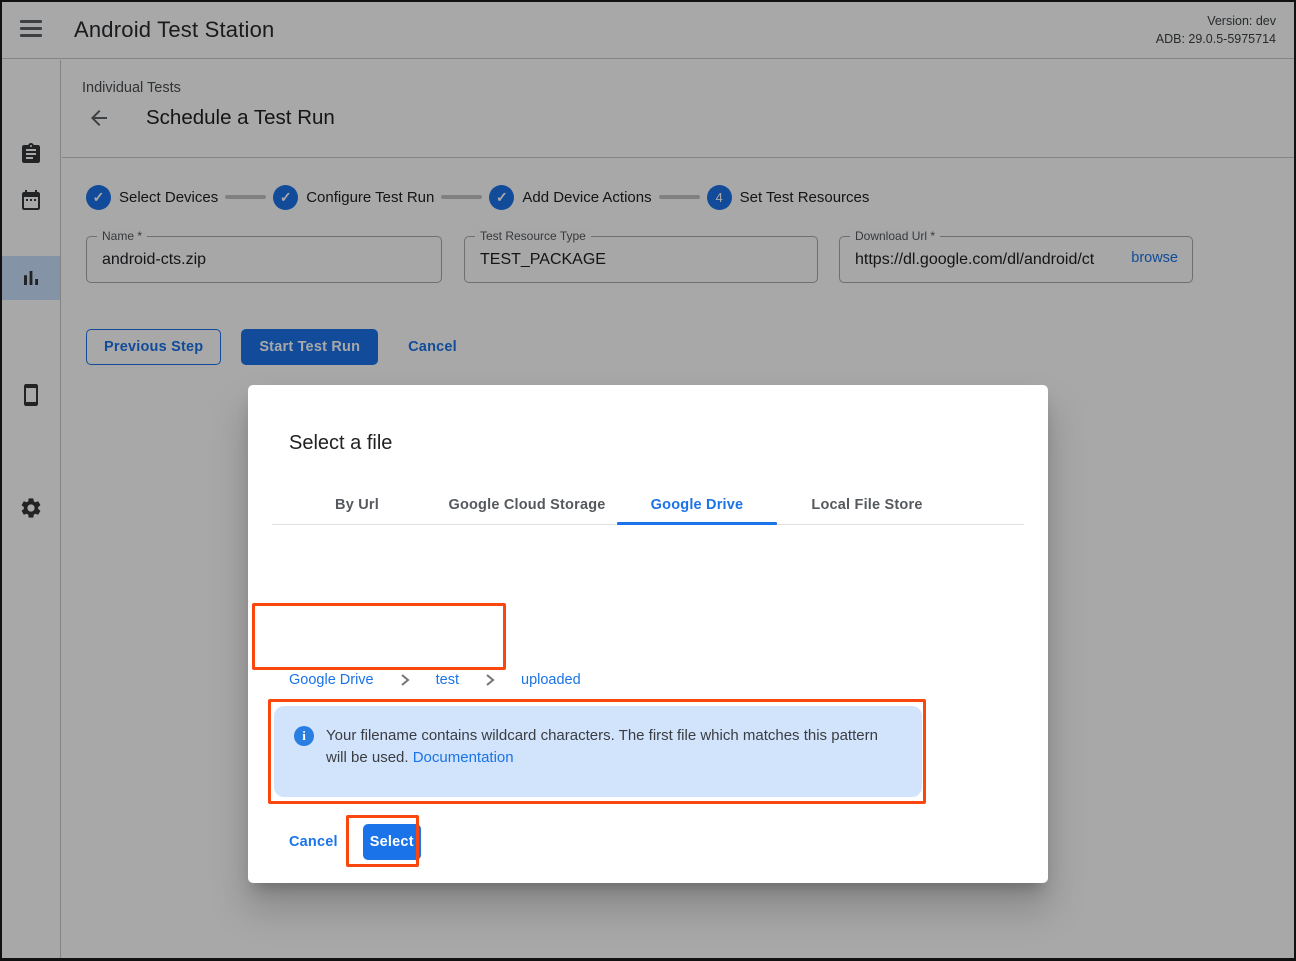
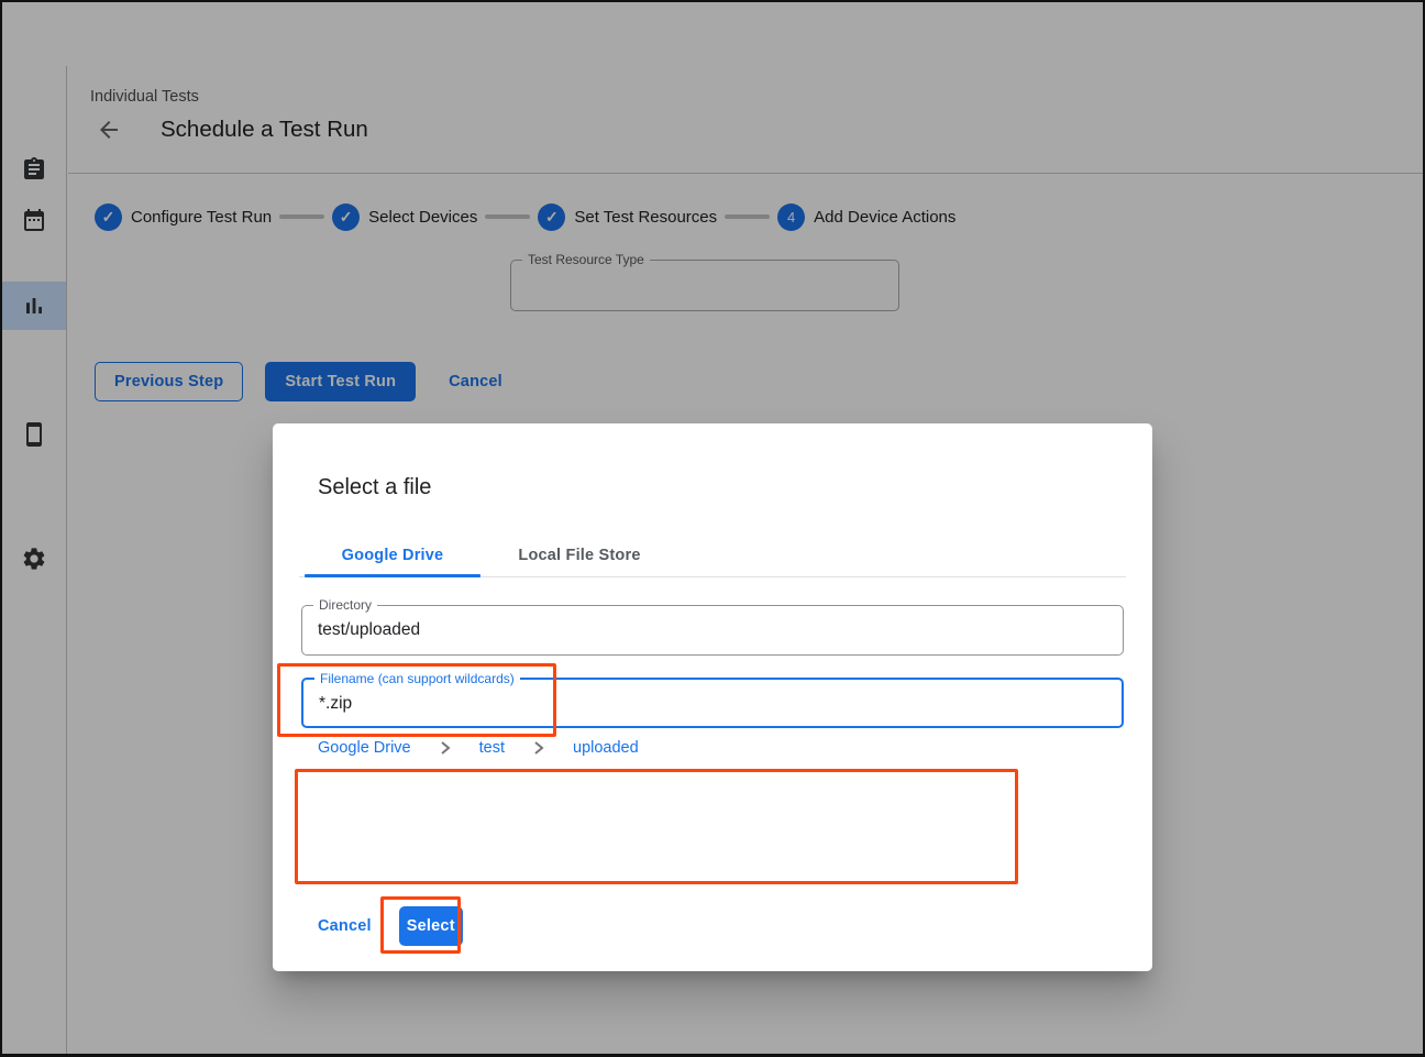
- Android Test Station
- Version: dev
- ADB: 29.0.5-5975714
  Individual Tests
  Schedule a Test Run
  ✓
- Select Devices
+ Configure Test Run
  ✓
- Configure Test Run
+ Select Devices
  ✓
- Add Device Actions
+ Set Test Resources
  4
- Set Test Resources
+ Add Device Actions
- Name *
- android-cts.zip
  Test Resource Type
- TEST_PACKAGE
- Download Url *
- https://dl.google.com/dl/android/ct
- browse
  Previous Step
  Start Test Run
  Cancel
  Select a file
- By Url
- Google Cloud Storage
  Google Drive
  Local File Store
+ Directory
+ test/uploaded
+ Filename (can support wildcards)
+ *.zip
  Google Drive
  test
  uploaded
- i
- Your filename contains wildcard characters. The first file which matches this pattern will be used. Documentation
  Cancel
  Select
